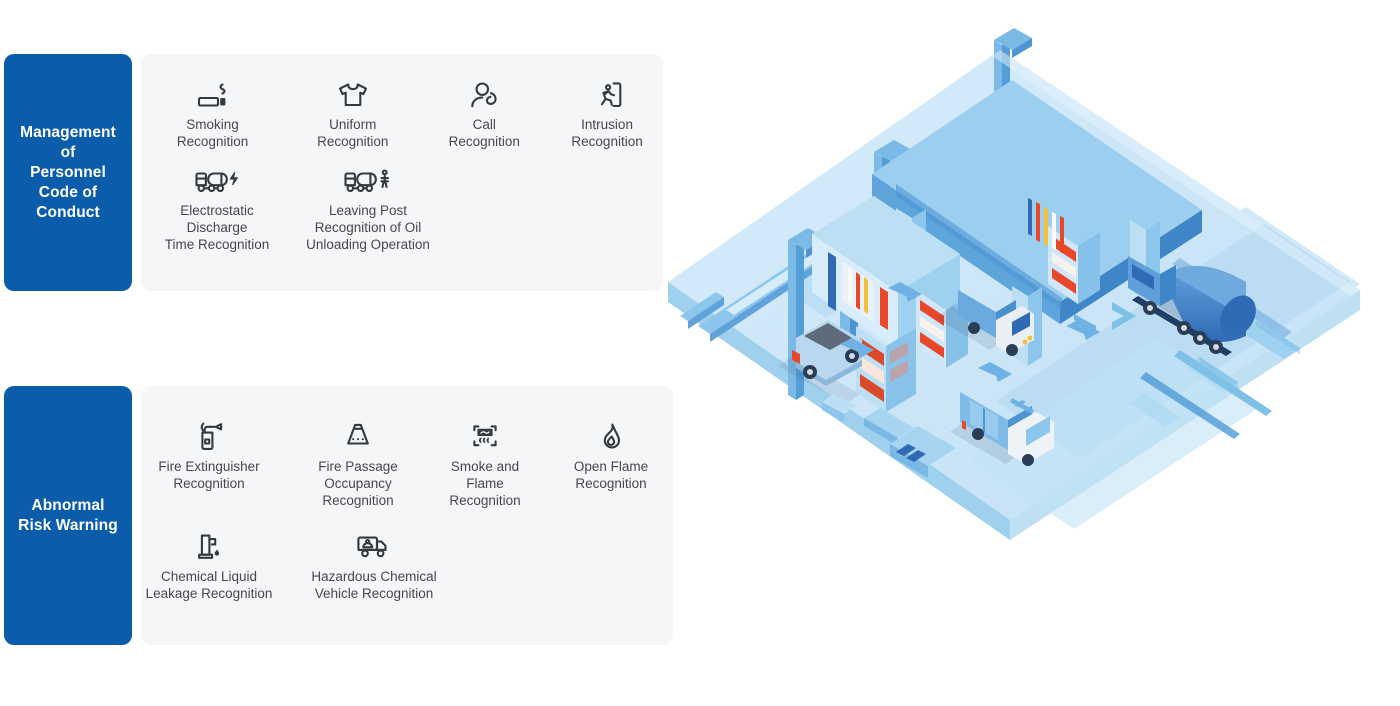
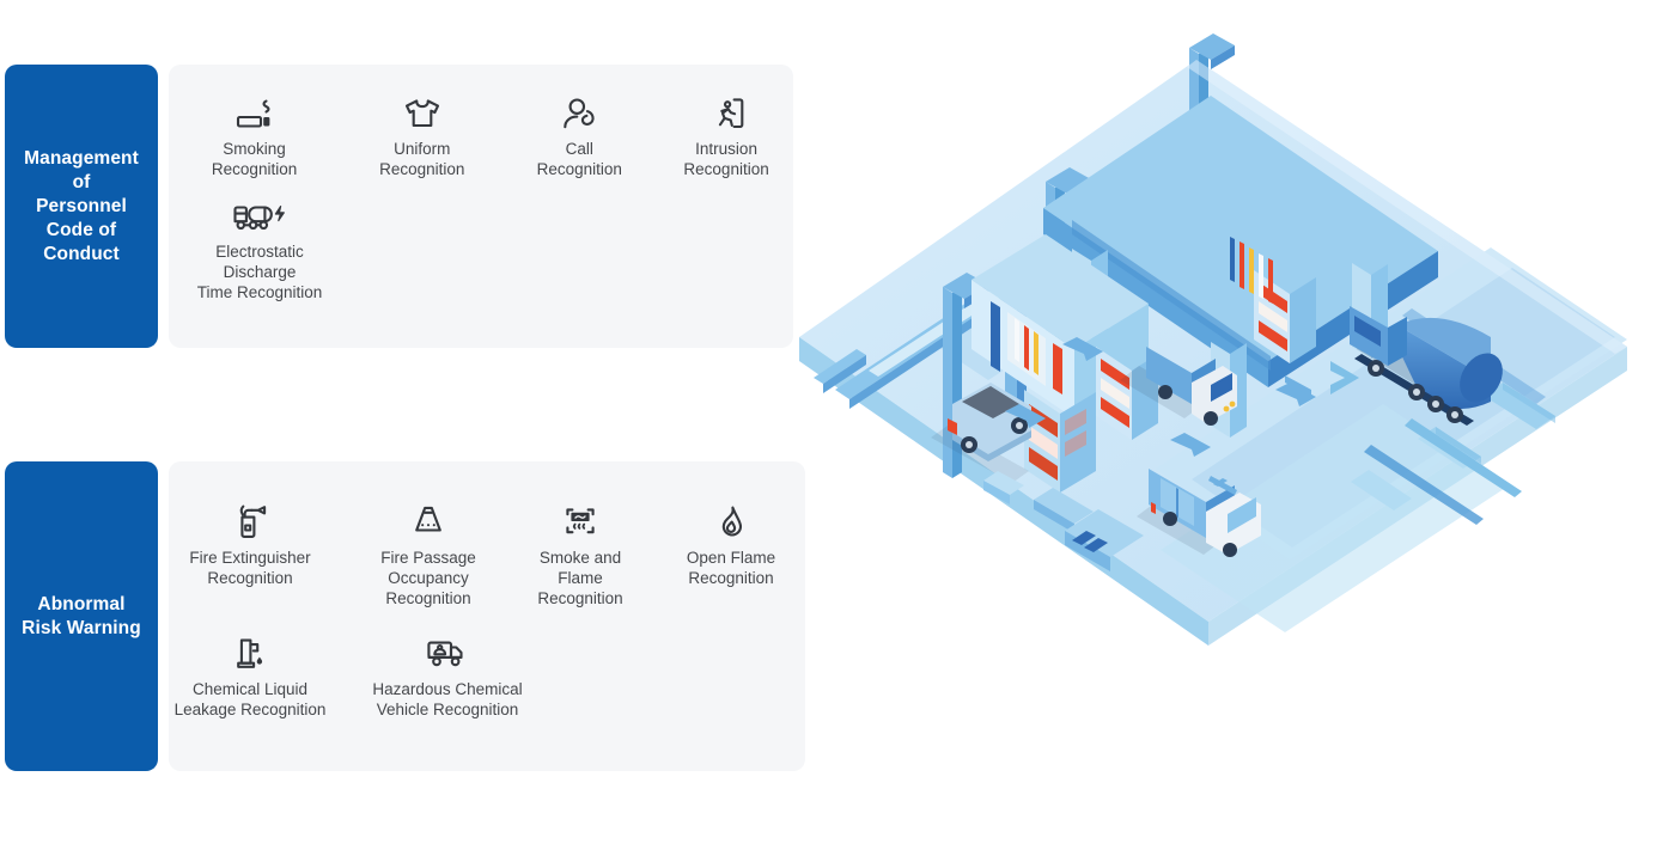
  Management of
  Personnel
  Code of Conduct
  Smoking
  Recognition
  Uniform
  Recognition
  Call
  Recognition
  Intrusion
  Recognition
  Electrostatic
  Discharge
  Time Recognition
- Leaving Post
- Recognition of Oil
- Unloading Operation
  Abnormal
  Risk Warning
  Fire Extinguisher
  Recognition
  Fire Passage
  Occupancy
  Recognition
  Smoke and
  Flame
  Recognition
  Open Flame
  Recognition
  Chemical Liquid
  Leakage Recognition
  Hazardous Chemical
  Vehicle Recognition
